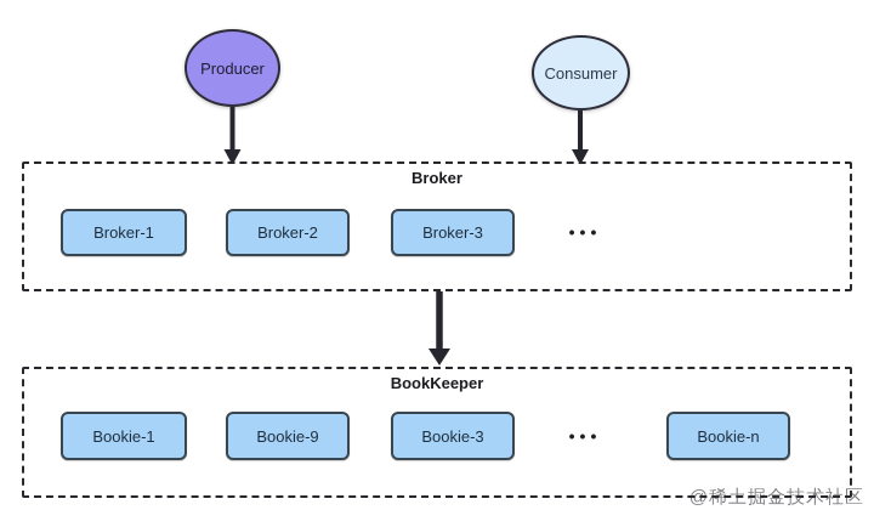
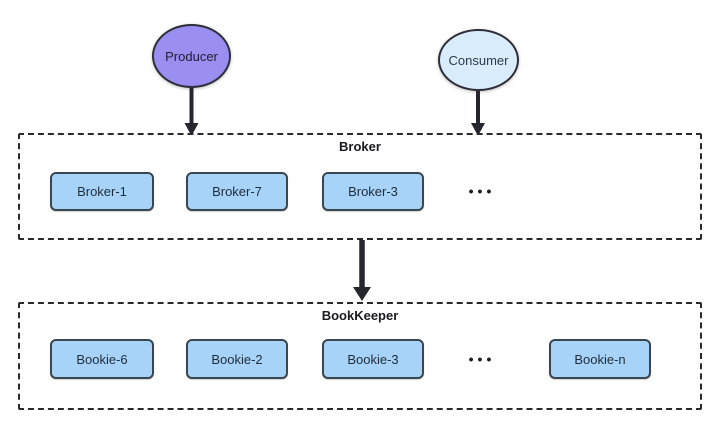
  Producer
  Consumer
  Broker
  Broker-1
- Broker-2
+ Broker-7
  Broker-3
  •••
  BookKeeper
- Bookie-1
+ Bookie-6
- Bookie-9
+ Bookie-2
  Bookie-3
  •••
  Bookie-n
- @稀土掘金技术社区
